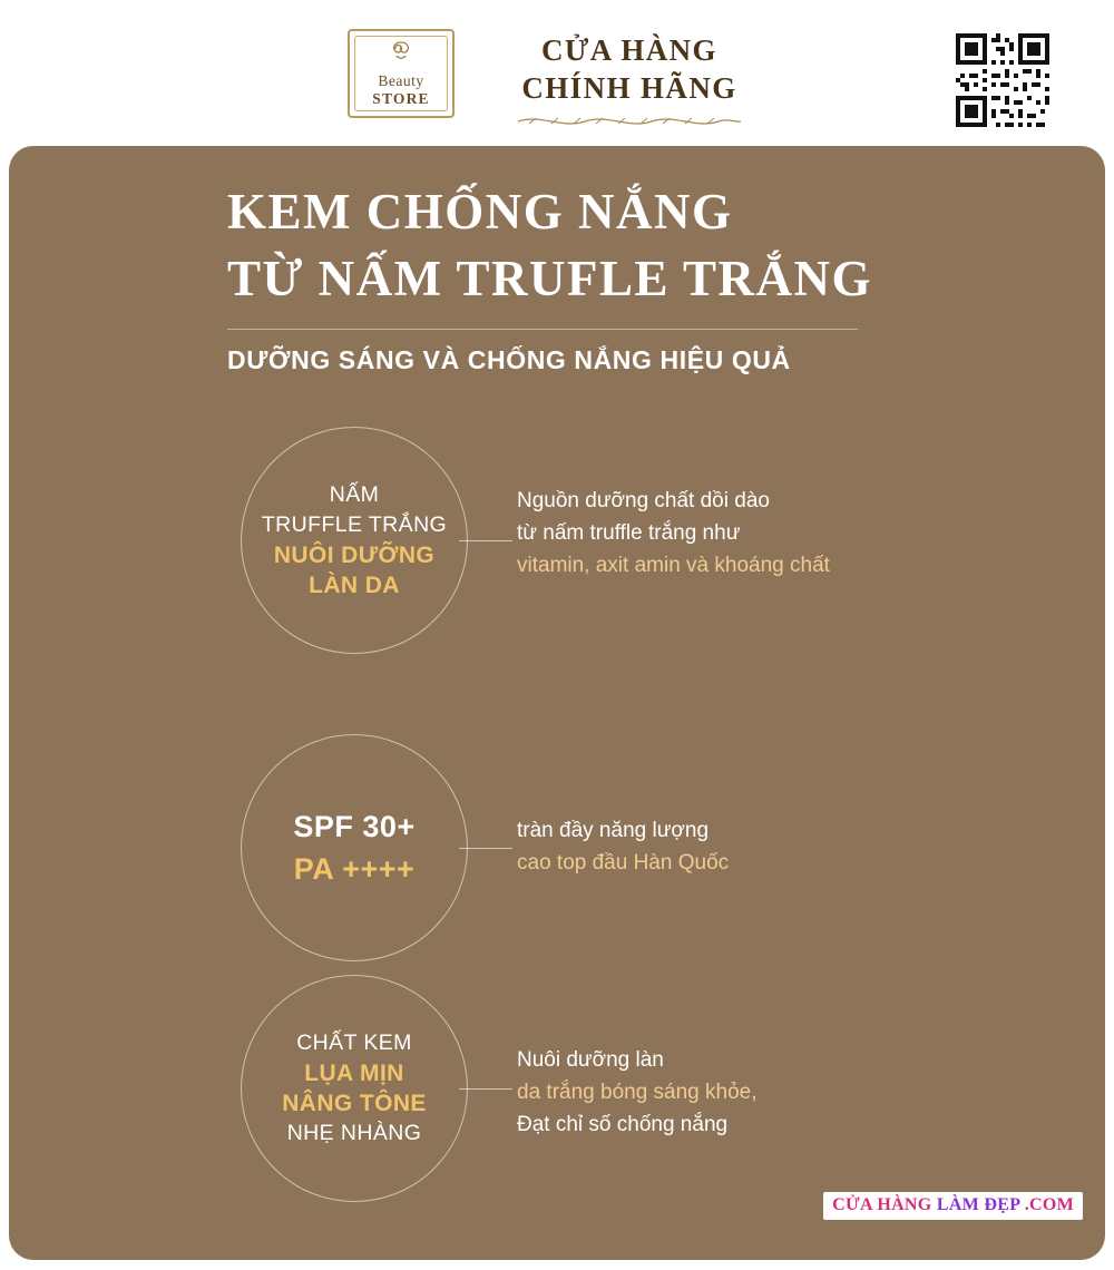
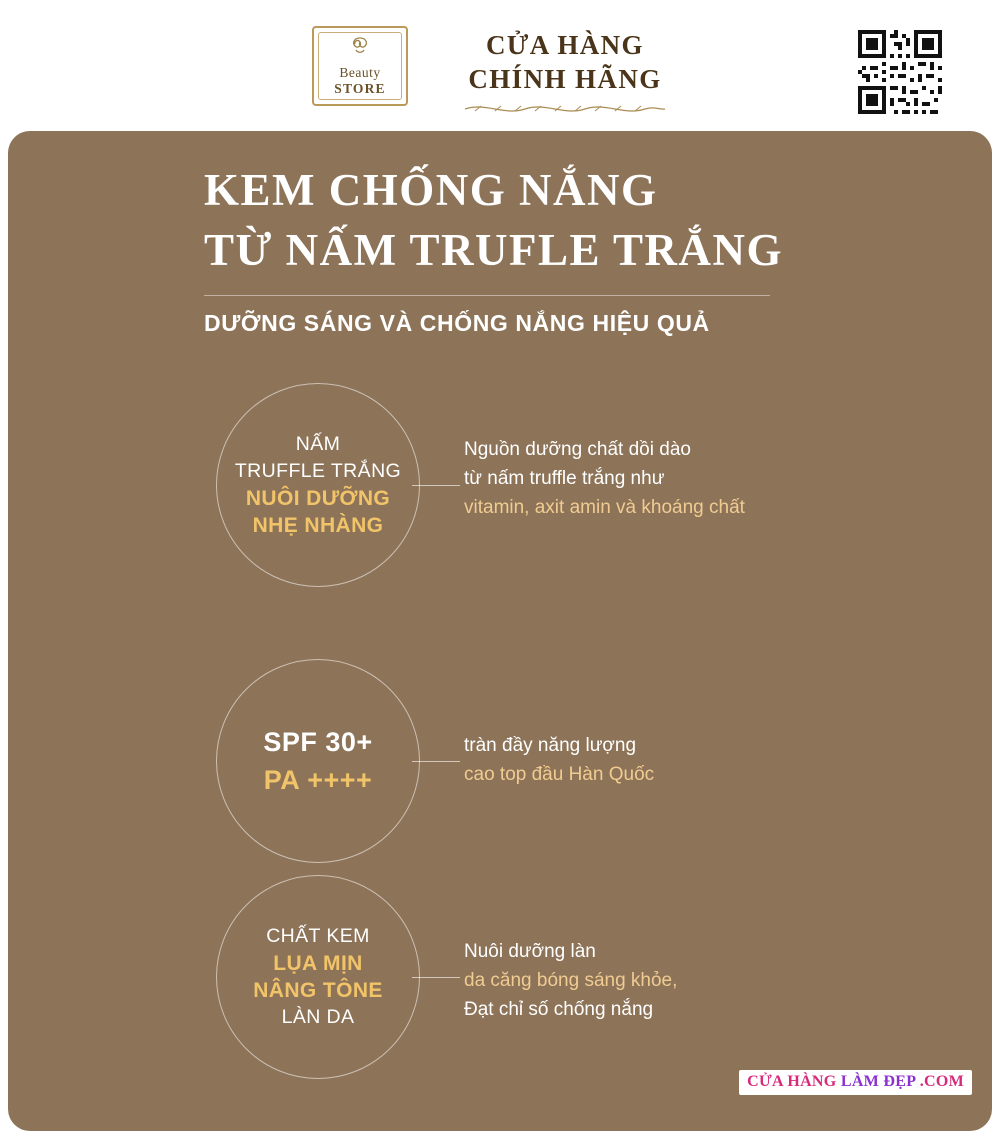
  Beauty
  STORE
  CỬA HÀNG
  CHÍNH HÃNG
  KEM CHỐNG NẮNG
  TỪ NẤM TRUFLE TRẮNG
  DƯỠNG SÁNG VÀ CHỐNG NẮNG HIỆU QUẢ
  NẤM
  TRUFFLE TRẮNG
  NUÔI DƯỠNG
- LÀN DA
+ NHẸ NHÀNG
  Nguồn dưỡng chất dồi dào
  từ nấm truffle trắng như
  vitamin, axit amin và khoáng chất
  SPF 30+
  PA ++++
  tràn đầy năng lượng
  cao top đầu Hàn Quốc
  CHẤT KEM
  LỤA MỊN
  NÂNG TÔNE
- NHẸ NHÀNG
+ LÀN DA
  Nuôi dưỡng làn
- da trắng bóng sáng khỏe,
+ da căng bóng sáng khỏe,
  Đạt chỉ số chống nắng
  CỬA HÀNG LÀM ĐẸP .COM
